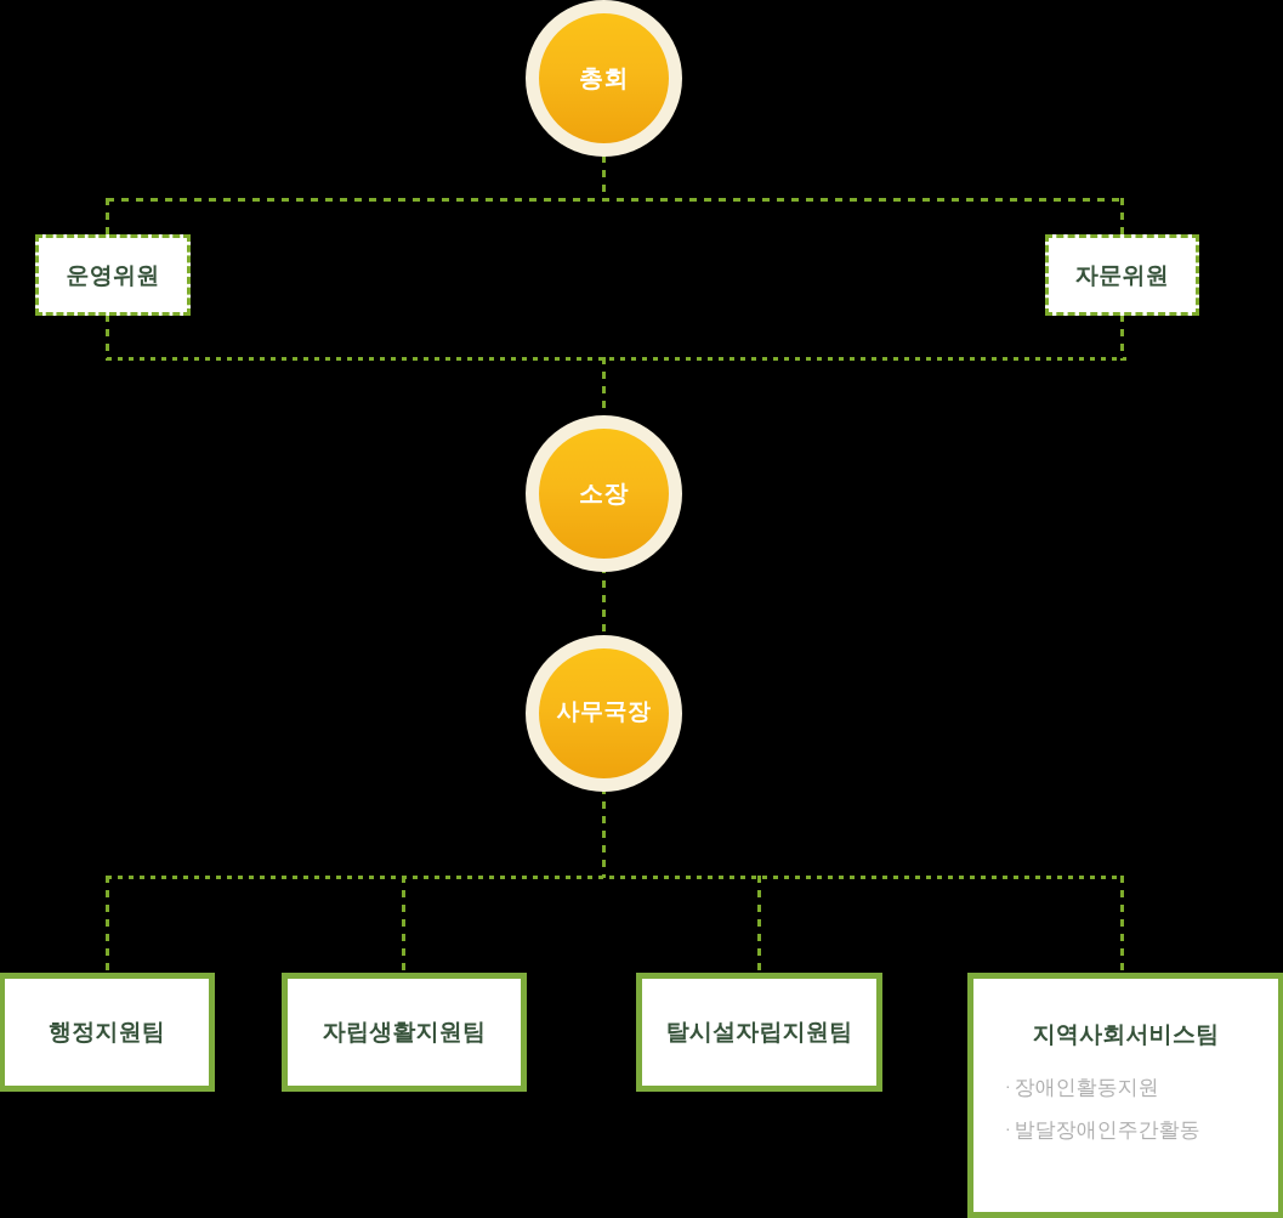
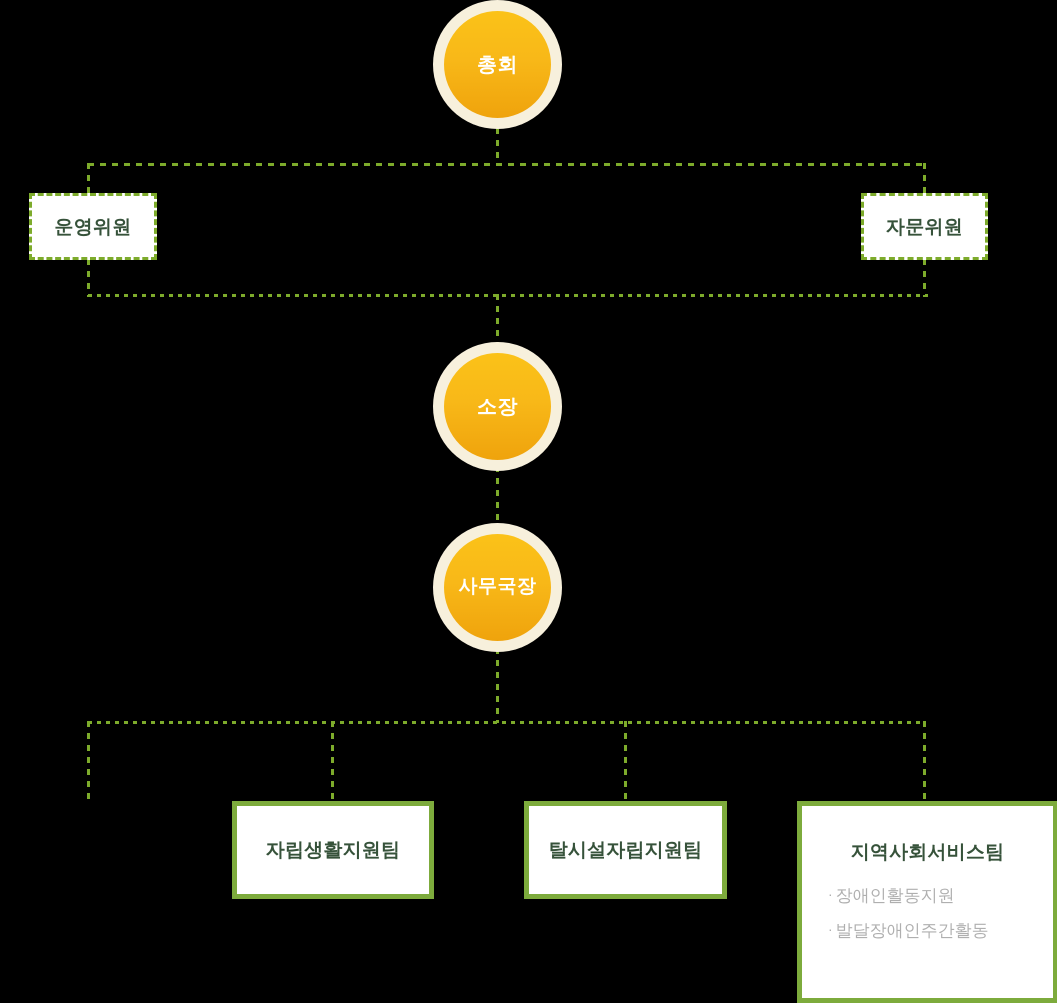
  총회
  운영위원
  자문위원
  소장
  사무국장
- 행정지원팀
  자립생활지원팀
  탈시설자립지원팀
  지역사회서비스팀
  · 장애인활동지원
  · 발달장애인주간활동
